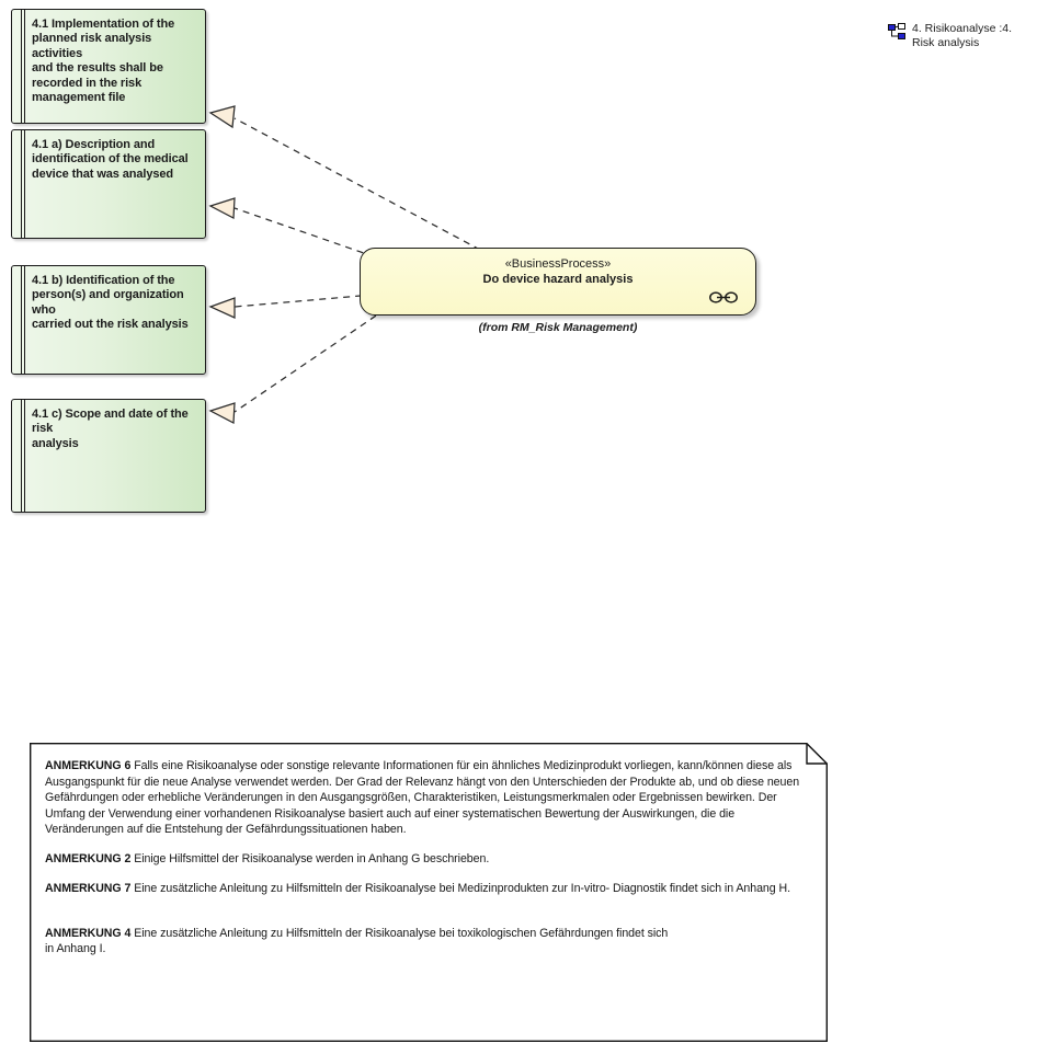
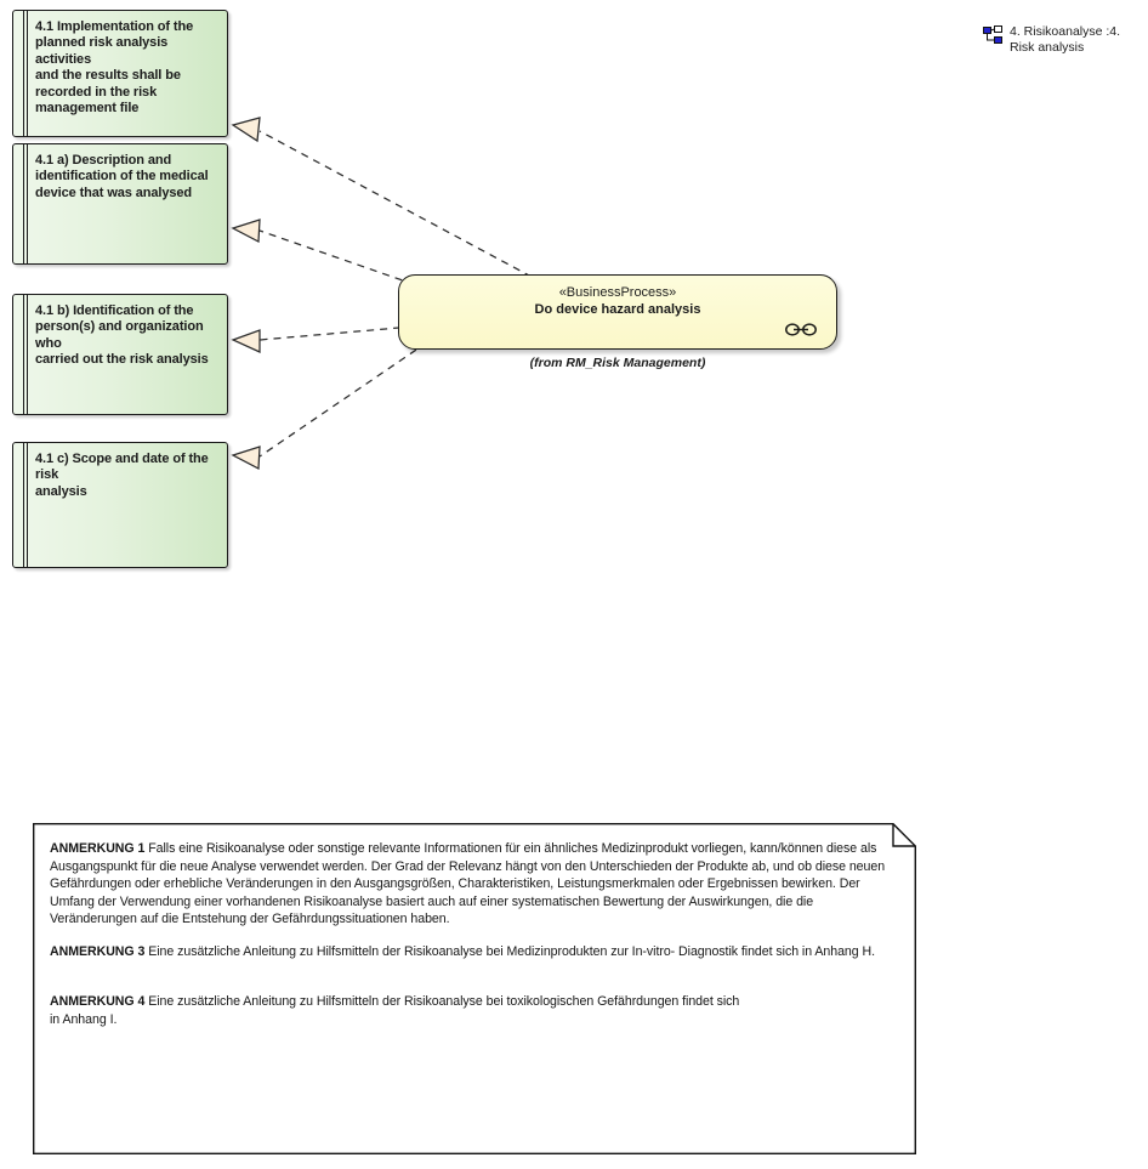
  4.1 Implementation of the
  planned risk analysis activities
  and the results shall be
  recorded in the risk
  management file
  4.1 a) Description and
  identification of the medical
  device that was analysed
  4.1 b) Identification of the
  person(s) and organization who
  carried out the risk analysis
  4.1 c) Scope and date of the risk
  analysis
  «BusinessProcess»
  Do device hazard analysis
  (from RM_Risk Management)
  4. Risikoanalyse :4.
  Risk analysis
- ANMERKUNG 6 Falls eine Risikoanalyse oder sonstige relevante Informationen für ein ähnliches Medizinprodukt vorliegen, kann/können diese als Ausgangspunkt für die neue Analyse verwendet werden. Der Grad der Relevanz hängt von den Unterschieden der Produkte ab, und ob diese neuen Gefährdungen oder erhebliche Veränderungen in den Ausgangsgrößen, Charakteristiken, Leistungsmerkmalen oder Ergebnissen bewirken. Der Umfang der Verwendung einer vorhandenen Risikoanalyse basiert auch auf einer systematischen Bewertung der Auswirkungen, die die Veränderungen auf die Entstehung der Gefährdungssituationen haben.
+ ANMERKUNG 1 Falls eine Risikoanalyse oder sonstige relevante Informationen für ein ähnliches Medizinprodukt vorliegen, kann/können diese als Ausgangspunkt für die neue Analyse verwendet werden. Der Grad der Relevanz hängt von den Unterschieden der Produkte ab, und ob diese neuen Gefährdungen oder erhebliche Veränderungen in den Ausgangsgrößen, Charakteristiken, Leistungsmerkmalen oder Ergebnissen bewirken. Der Umfang der Verwendung einer vorhandenen Risikoanalyse basiert auch auf einer systematischen Bewertung der Auswirkungen, die die Veränderungen auf die Entstehung der Gefährdungssituationen haben.
- ANMERKUNG 2 Einige Hilfsmittel der Risikoanalyse werden in Anhang G beschrieben.
- ANMERKUNG 7 Eine zusätzliche Anleitung zu Hilfsmitteln der Risikoanalyse bei Medizinprodukten zur In-vitro- Diagnostik findet sich in Anhang H.
+ ANMERKUNG 3 Eine zusätzliche Anleitung zu Hilfsmitteln der Risikoanalyse bei Medizinprodukten zur In-vitro- Diagnostik findet sich in Anhang H.
  ANMERKUNG 4 Eine zusätzliche Anleitung zu Hilfsmitteln der Risikoanalyse bei toxikologischen Gefährdungen findet sich
  in Anhang I.
